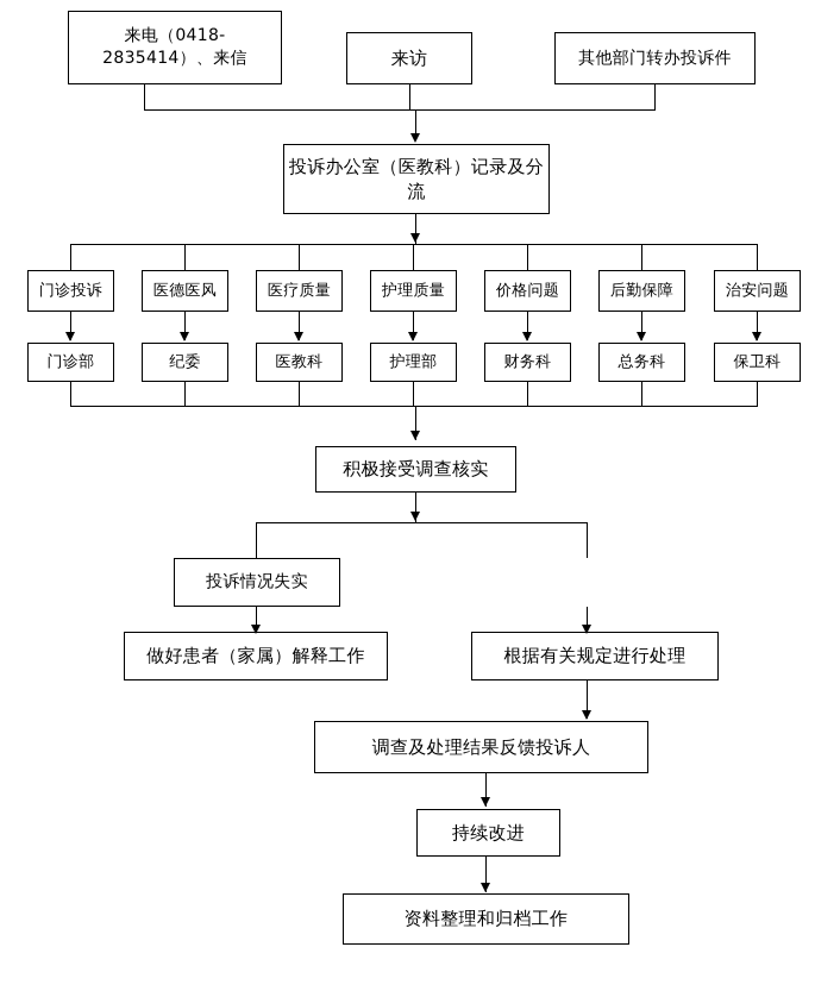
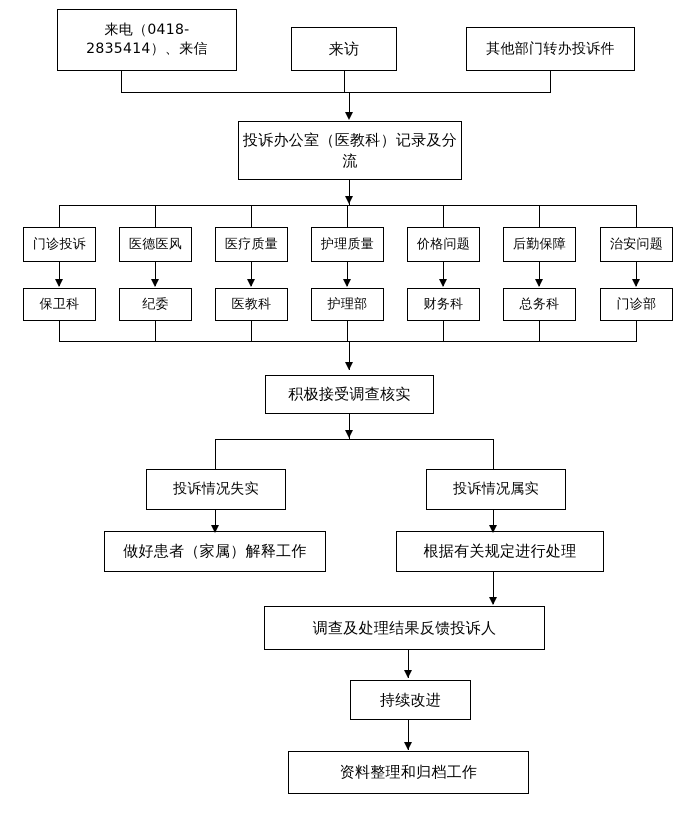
  来电（0418-2835414）、来信
  来访
  其他部门转办投诉件
  投诉办公室（医教科）记录及分流
  门诊投诉
  医德医风
  医疗质量
  护理质量
  价格问题
  后勤保障
  治安问题
- 门诊部
+ 保卫科
  纪委
  医教科
  护理部
  财务科
  总务科
- 保卫科
+ 门诊部
  积极接受调查核实
  投诉情况失实
+ 投诉情况属实
  做好患者（家属）解释工作
  根据有关规定进行处理
  调查及处理结果反馈投诉人
  持续改进
  资料整理和归档工作
